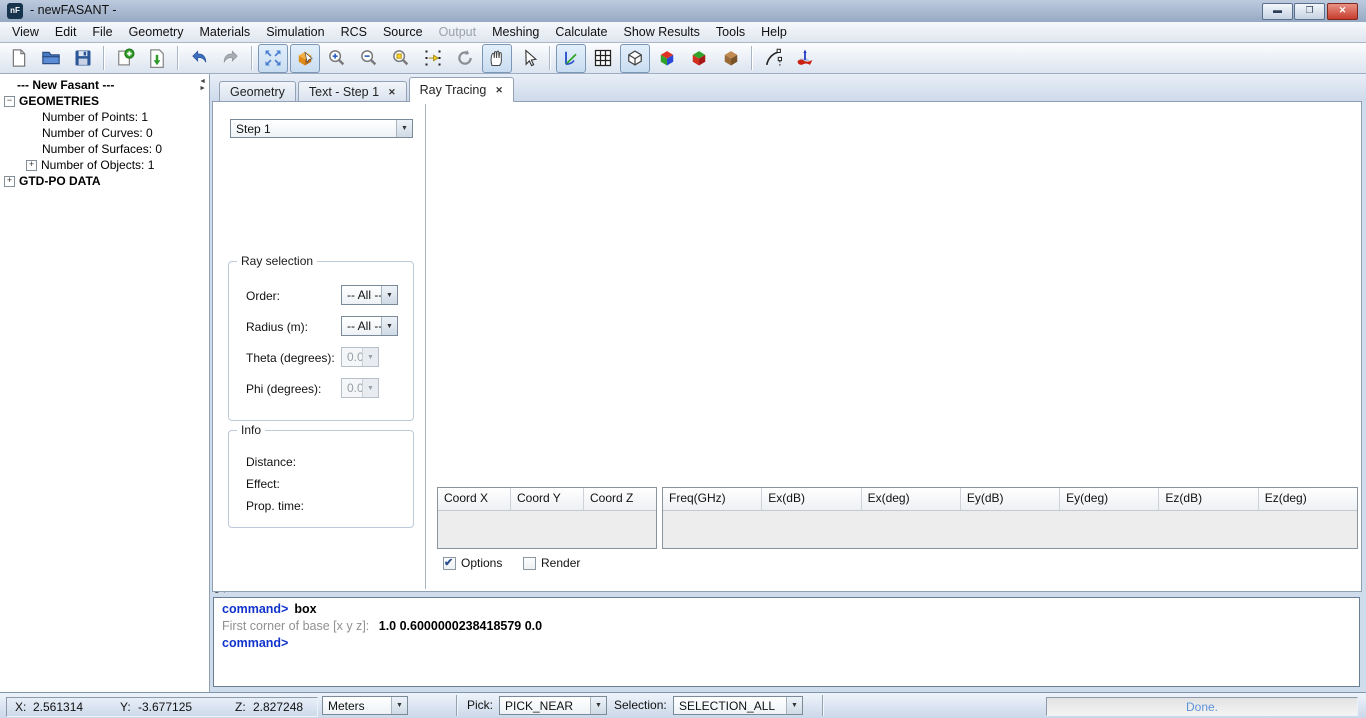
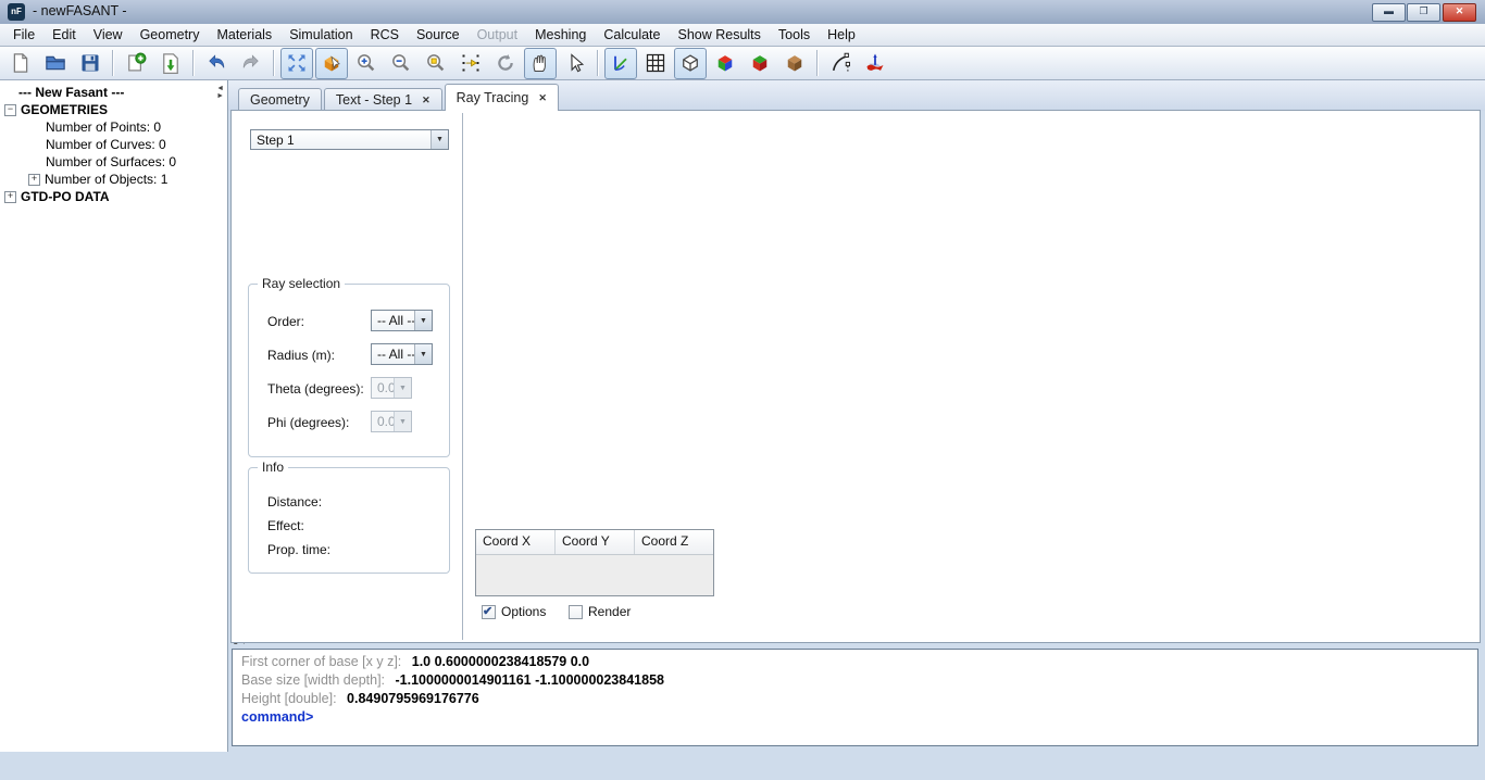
  nF
  - newFASANT -
  ▬
  ❐
  ✕
- View
+ File
  Edit
- File
+ View
  Geometry
  Materials
  Simulation
  RCS
  Source
  Output
  Meshing
  Calculate
  Show Results
  Tools
  Help
  --- New Fasant ---
  −
  GEOMETRIES
- Number of Points: 1
+ Number of Points: 0
  Number of Curves: 0
  Number of Surfaces: 0
  +
  Number of Objects: 1
  +
  GTD-PO DATA
  Geometry
  Text - Step 1
  ✕
  Ray Tracing
  ✕
  Step 1
  Ray selection
  Order:
  -- All -
  Radius (m):
  -- All -
  Theta (degrees):
  0.0
  Phi (degrees):
  0.0
  Info
  Distance:
  Effect:
  Prop. time:
  Coord X
  Coord Y
  Coord Z
- Freq(GHz)
- Ex(dB)
- Ex(deg)
- Ey(dB)
- Ey(deg)
- Ez(dB)
- Ez(deg)
  Options
  Render
- command> box
  First corner of base [x y z]: 1.0 0.6000000238418579 0.0
+ Base size [width depth]: -1.1000000014901161 -1.100000023841858
+ Height [double]: 0.8490795969176776
  command>
- X:
- 2.561314
- Y:
- -3.677125
- Z:
- 2.827248
- Meters
- Pick:
- PICK_NEAR
- Selection:
- SELECTION_ALL
- Done.
